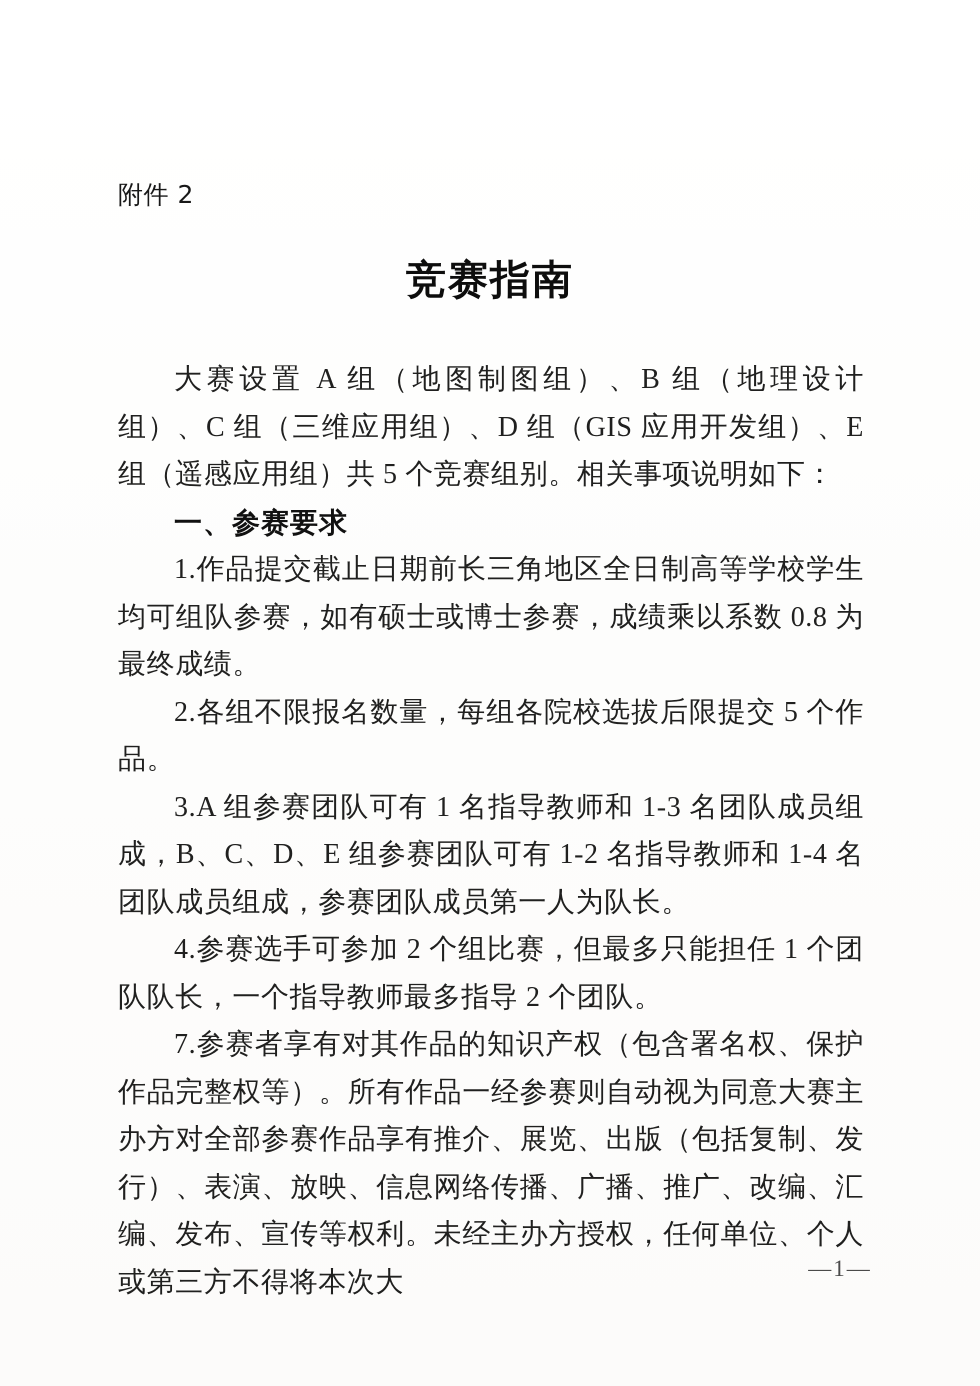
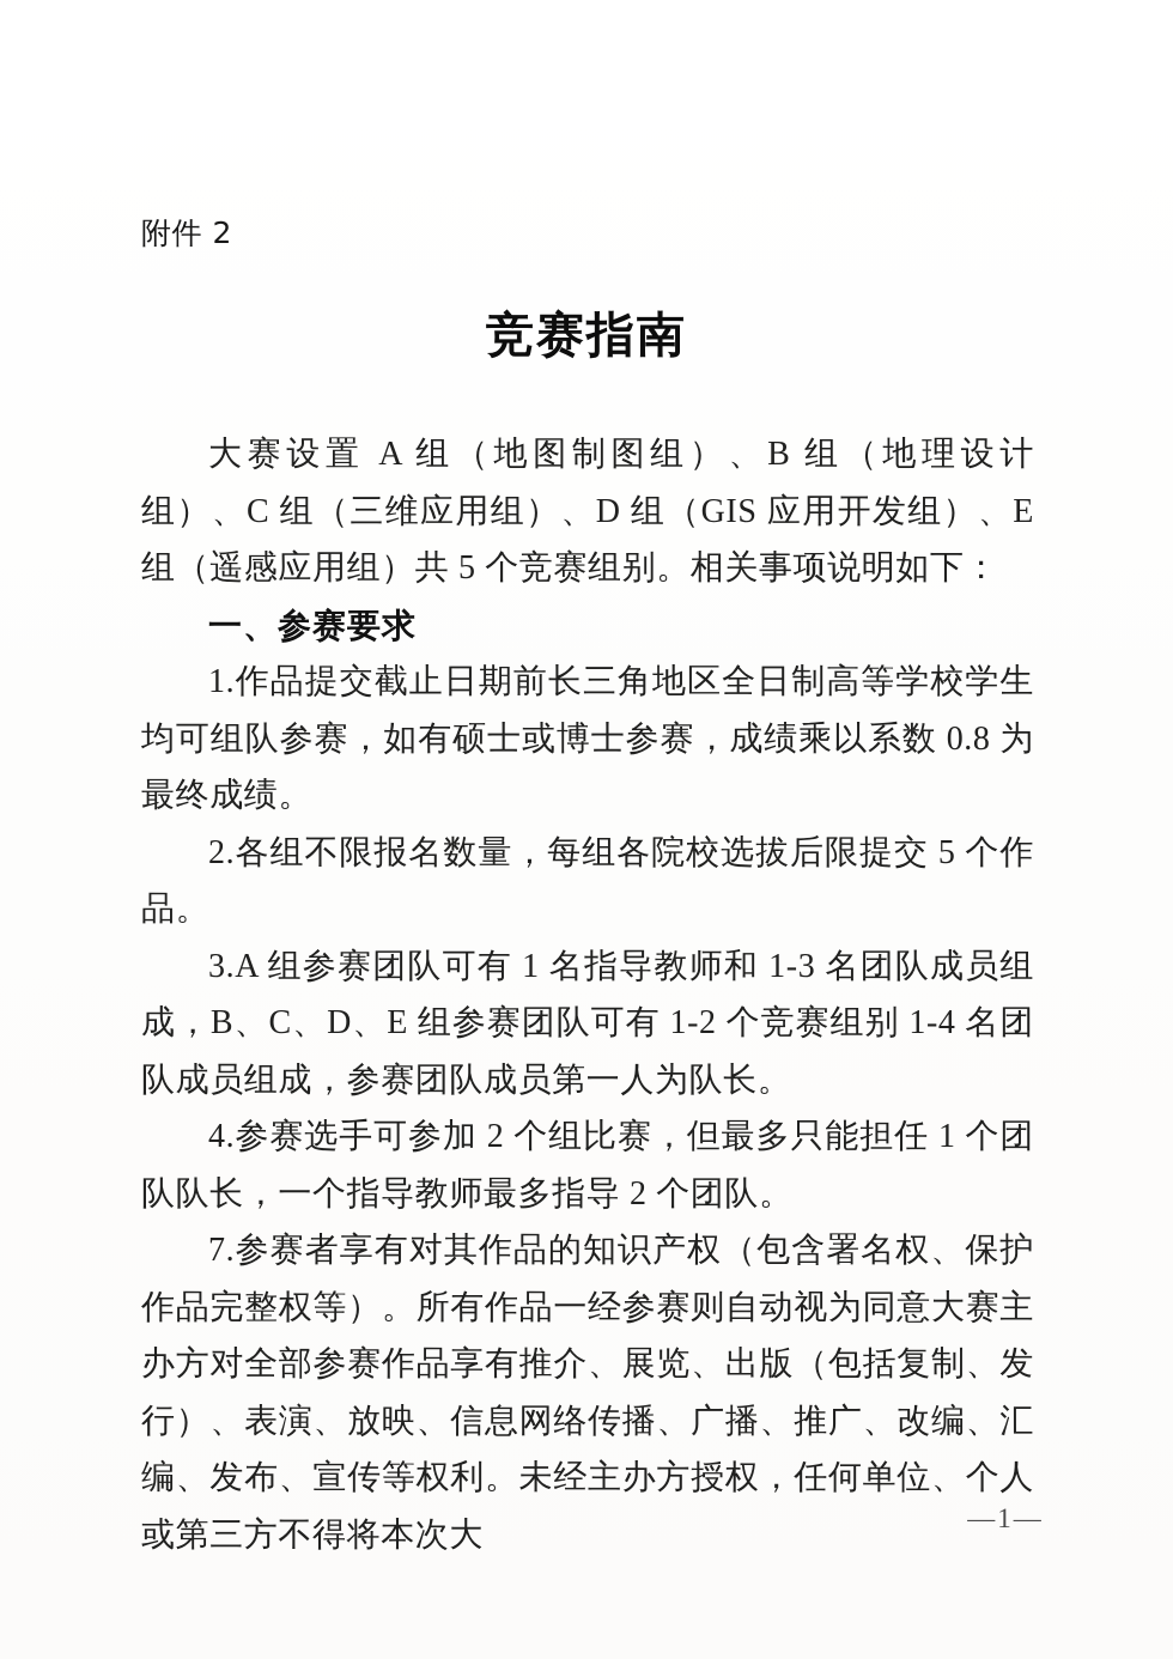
  附件 2
  竞赛指南
  大赛设置 A 组（地图制图组）、B 组（地理设计组）、C 组（三维应用组）、D 组（GIS 应用开发组）、E 组（遥感应用组）共 5 个竞赛组别。相关事项说明如下：
  一、参赛要求
  1.作品提交截止日期前长三角地区全日制高等学校学生均可组队参赛，如有硕士或博士参赛，成绩乘以系数 0.8 为最终成绩。
  2.各组不限报名数量，每组各院校选拔后限提交 5 个作品。
- 3.A 组参赛团队可有 1 名指导教师和 1-3 名团队成员组成，B、C、D、E 组参赛团队可有 1-2 名指导教师和 1-4 名团队成员组成，参赛团队成员第一人为队长。
+ 3.A 组参赛团队可有 1 名指导教师和 1-3 名团队成员组成，B、C、D、E 组参赛团队可有 1-2 个竞赛组别 1-4 名团队成员组成，参赛团队成员第一人为队长。
  4.参赛选手可参加 2 个组比赛，但最多只能担任 1 个团队队长，一个指导教师最多指导 2 个团队。
  7.参赛者享有对其作品的知识产权（包含署名权、保护作品完整权等）。所有作品一经参赛则自动视为同意大赛主办方对全部参赛作品享有推介、展览、出版（包括复制、发行）、表演、放映、信息网络传播、广播、推广、改编、汇编、发布、宣传等权利。未经主办方授权，任何单位、个人或第三方不得将本次大
  —1—
